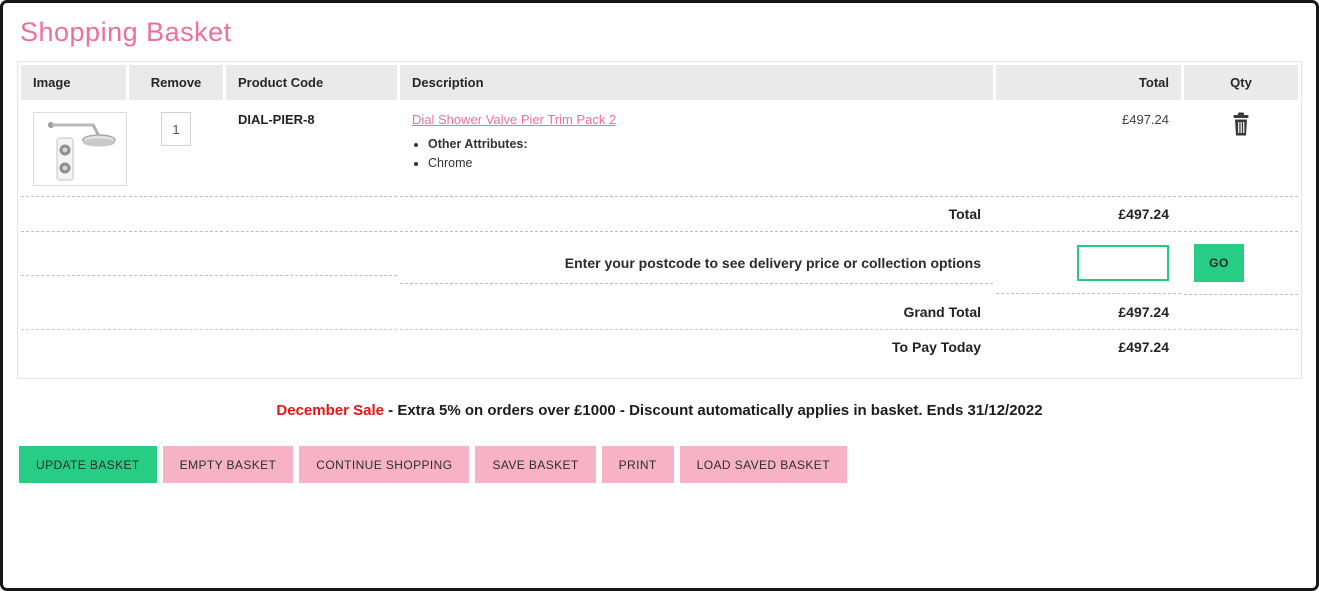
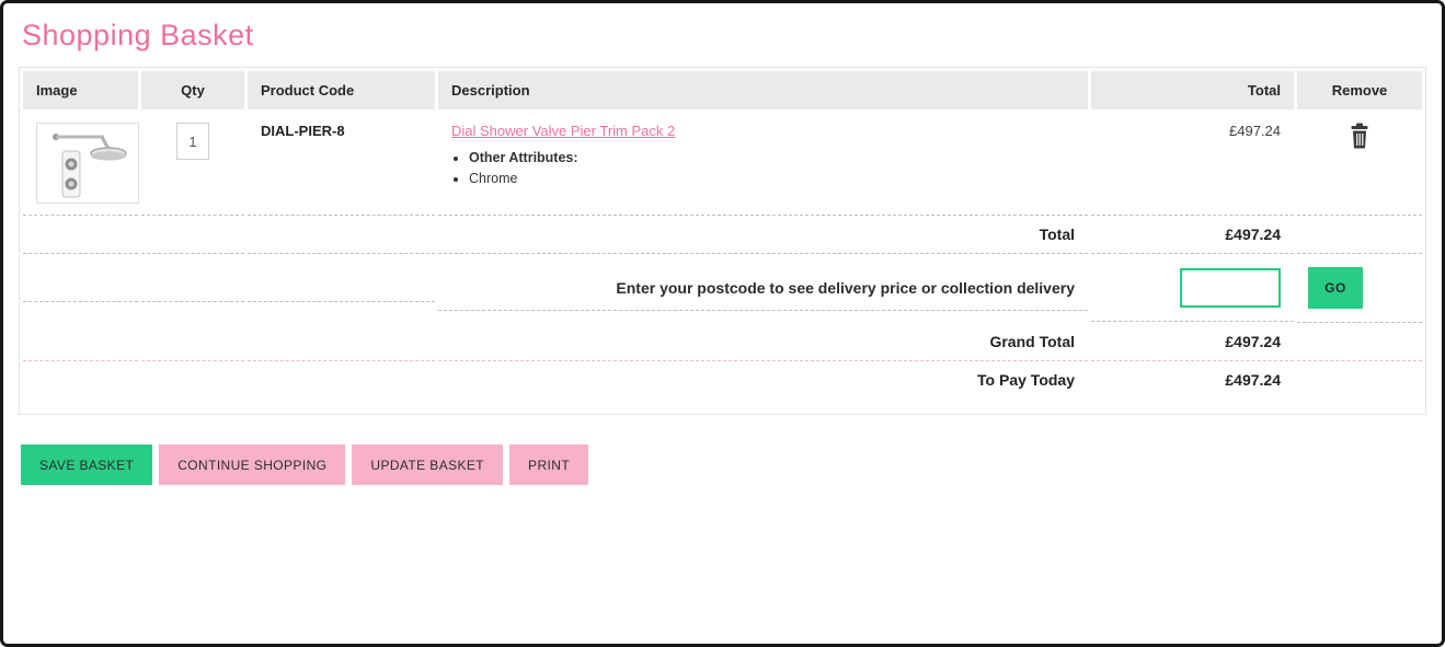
  Shopping Basket
  Image
- Remove
+ Qty
  Product Code
  Description
  Total
- Qty
+ Remove
  1
  DIAL-PIER-8
  Dial Shower Valve Pier Trim Pack 2
  Other Attributes:
  Chrome
  £497.24
  Total
  £497.24
- Enter your postcode to see delivery price or collection options
+ Enter your postcode to see delivery price or collection delivery
  GO
  Grand Total
  £497.24
  To Pay Today
  £497.24
- December Sale - Extra 5% on orders over £1000 - Discount automatically applies in basket. Ends 31/12/2022
- UPDATE BASKET
+ SAVE BASKET
- EMPTY BASKET
  CONTINUE SHOPPING
- SAVE BASKET
+ UPDATE BASKET
  PRINT
- LOAD SAVED BASKET
